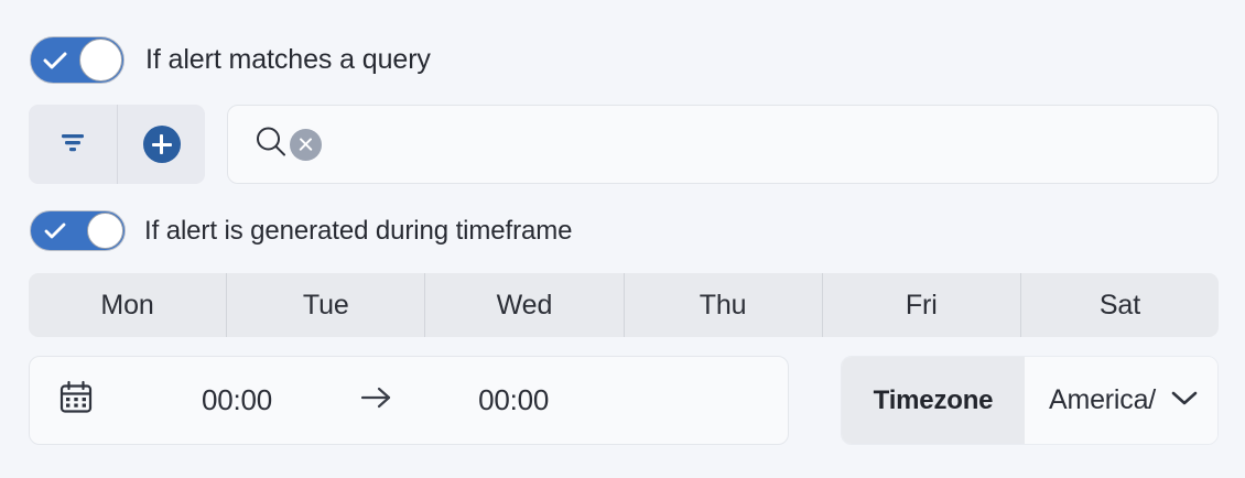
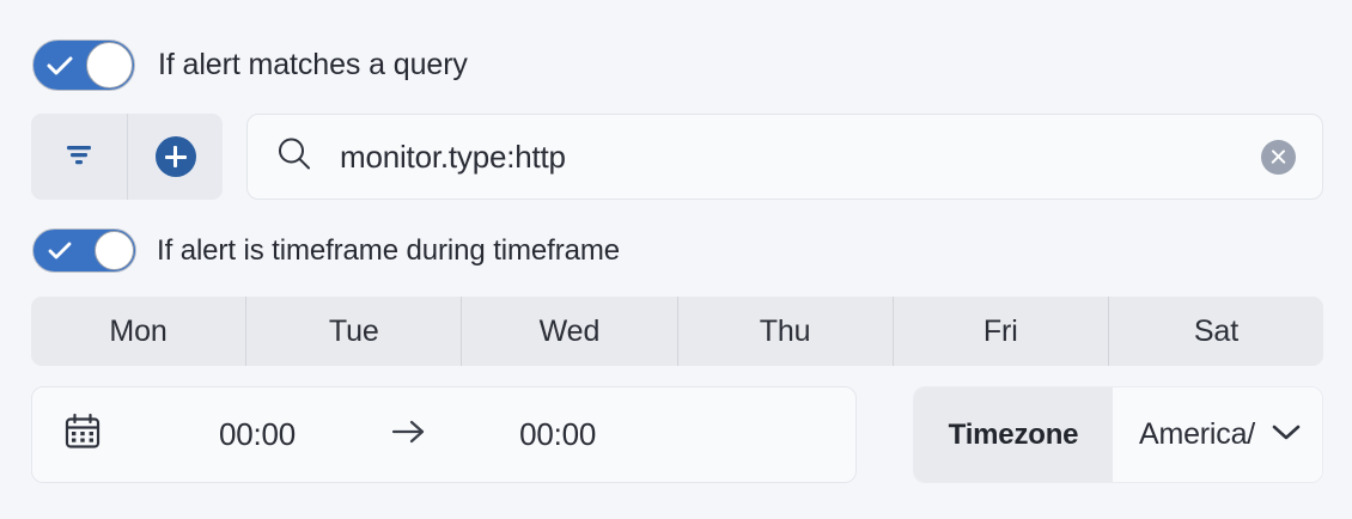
  If alert matches a query
+ monitor.type:http
- If alert is generated during timeframe
+ If alert is timeframe during timeframe
  Mon
  Tue
  Wed
  Thu
  Fri
  Sat
  00:00
  00:00
  Timezone
  America/
